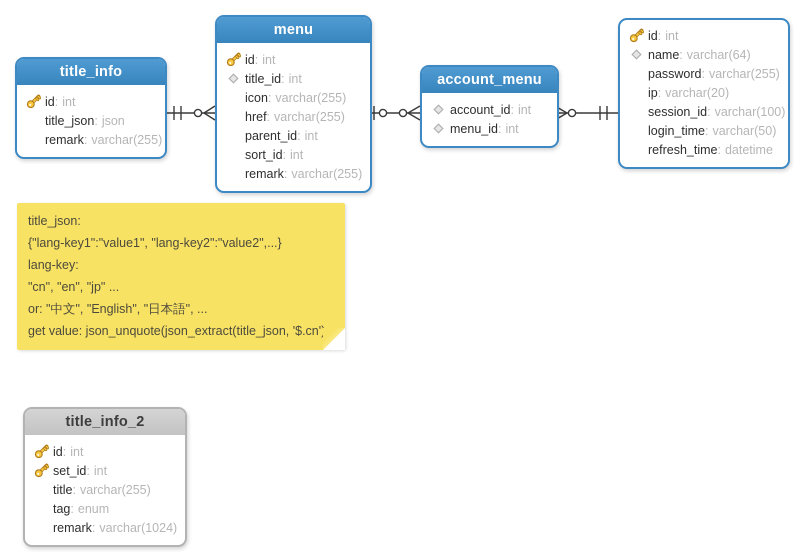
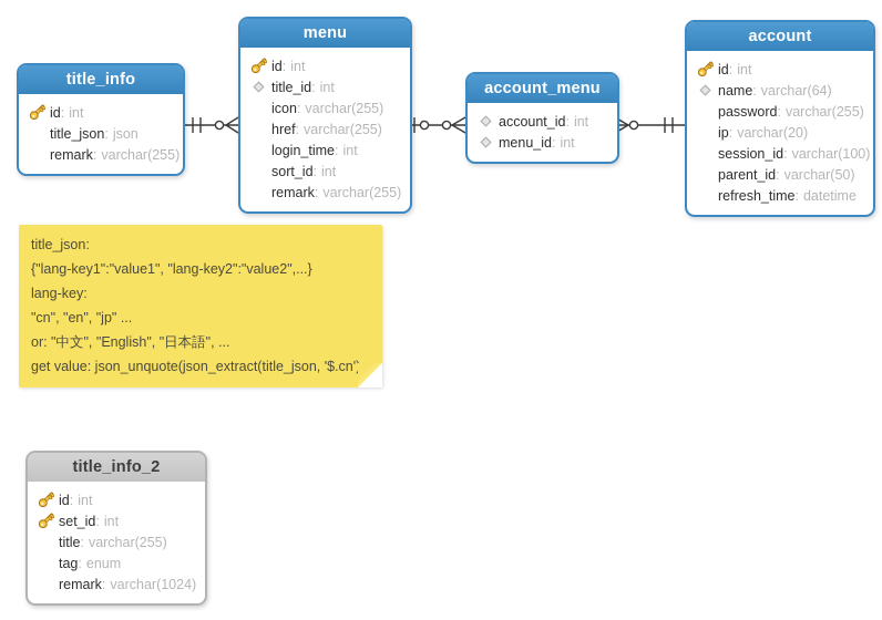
  title_info
  id
  :
  int
  title_json
  :
  json
  remark
  :
  varchar(255)
  menu
  id
  :
  int
  title_id
  :
  int
  icon
  :
  varchar(255)
  href
  :
  varchar(255)
- parent_id
+ login_time
  :
  int
  sort_id
  :
  int
  remark
  :
  varchar(255)
  account_menu
  account_id
  :
  int
  menu_id
  :
  int
+ account
  id
  :
  int
  name
  :
  varchar(64)
  password
  :
  varchar(255)
  ip
  :
  varchar(20)
  session_id
  :
  varchar(100)
- login_time
+ parent_id
  :
  varchar(50)
  refresh_time
  :
  datetime
  title_json:
  {"lang-key1":"value1", "lang-key2":"value2",...}
  lang-key:
  "cn", "en", "jp" ...
  or: "中文", "English", "日本語", ...
  get value: json_unquote(json_extract(title_json, '$.cn'
  title_info_2
  id
  :
  int
  set_id
  :
  int
  title
  :
  varchar(255)
  tag
  :
  enum
  remark
  :
  varchar(1024)
